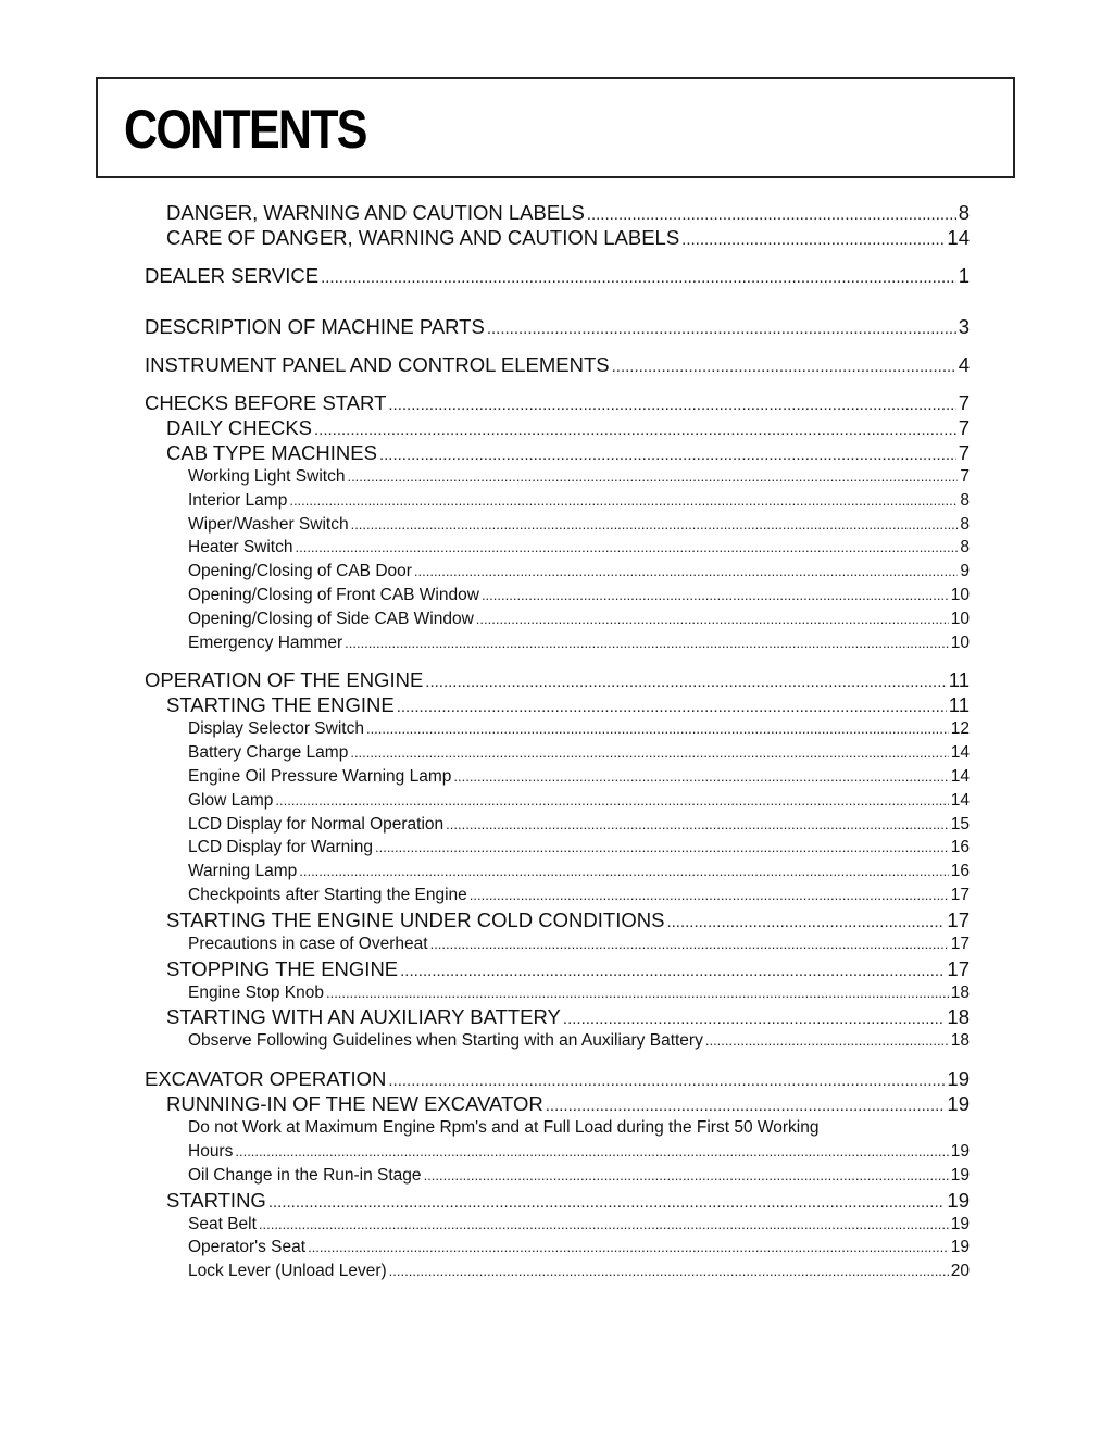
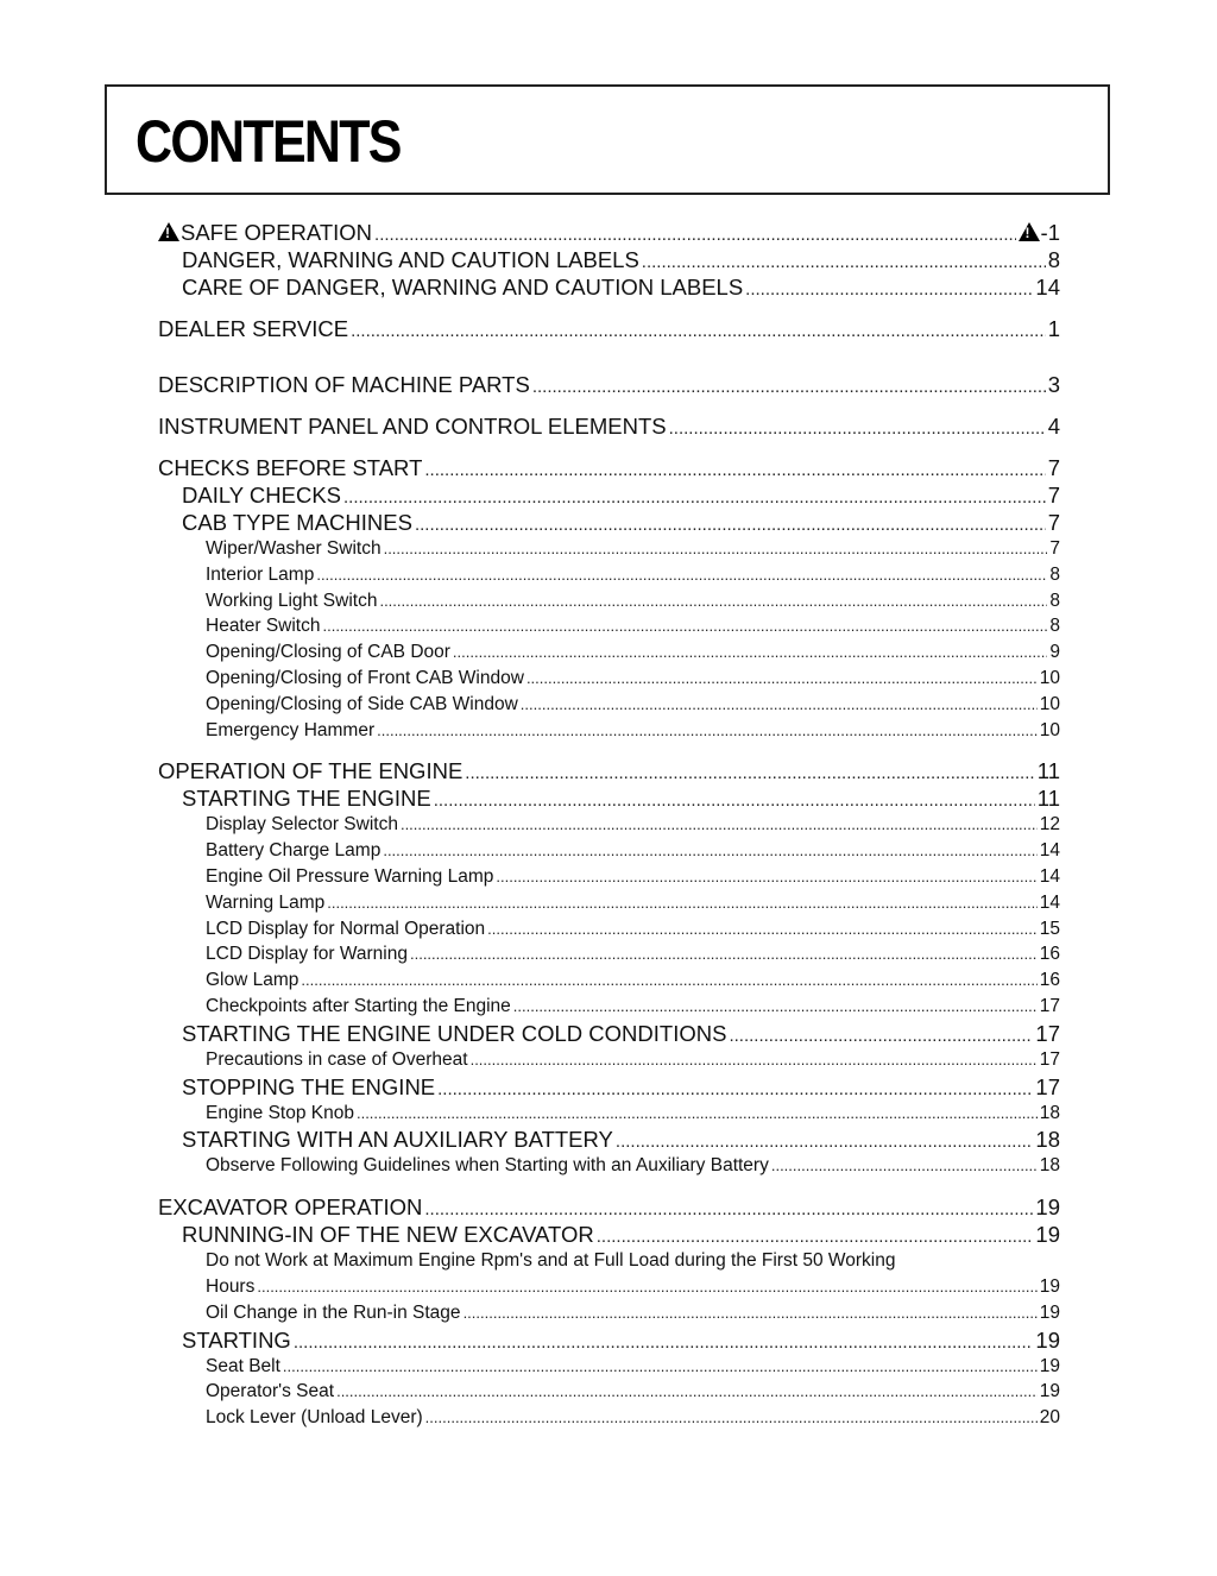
  CONTENTS
+ SAFE OPERATION
+ -1
  DANGER, WARNING AND CAUTION LABELS
  8
  CARE OF DANGER, WARNING AND CAUTION LABELS
  14
  DEALER SERVICE
  1
  DESCRIPTION OF MACHINE PARTS
  3
  INSTRUMENT PANEL AND CONTROL ELEMENTS
  4
  CHECKS BEFORE START
  7
  DAILY CHECKS
  7
  CAB TYPE MACHINES
  7
- Working Light Switch
+ Wiper/Washer Switch
  7
  Interior Lamp
  8
- Wiper/Washer Switch
+ Working Light Switch
  8
  Heater Switch
  8
  Opening/Closing of CAB Door
  9
  Opening/Closing of Front CAB Window
  10
  Opening/Closing of Side CAB Window
  10
  Emergency Hammer
  10
  OPERATION OF THE ENGINE
  11
  STARTING THE ENGINE
  11
  Display Selector Switch
  12
  Battery Charge Lamp
  14
  Engine Oil Pressure Warning Lamp
  14
- Glow Lamp
+ Warning Lamp
  14
  LCD Display for Normal Operation
  15
  LCD Display for Warning
  16
- Warning Lamp
+ Glow Lamp
  16
  Checkpoints after Starting the Engine
  17
  STARTING THE ENGINE UNDER COLD CONDITIONS
  17
  Precautions in case of Overheat
  17
  STOPPING THE ENGINE
  17
  Engine Stop Knob
  18
  STARTING WITH AN AUXILIARY BATTERY
  18
  Observe Following Guidelines when Starting with an Auxiliary Battery
  18
  EXCAVATOR OPERATION
  19
  RUNNING-IN OF THE NEW EXCAVATOR
  19
  Do not Work at Maximum Engine Rpm's and at Full Load during the First 50 Working
  Hours
  19
  Oil Change in the Run-in Stage
  19
  STARTING
  19
  Seat Belt
  19
  Operator's Seat
  19
  Lock Lever (Unload Lever)
  20
